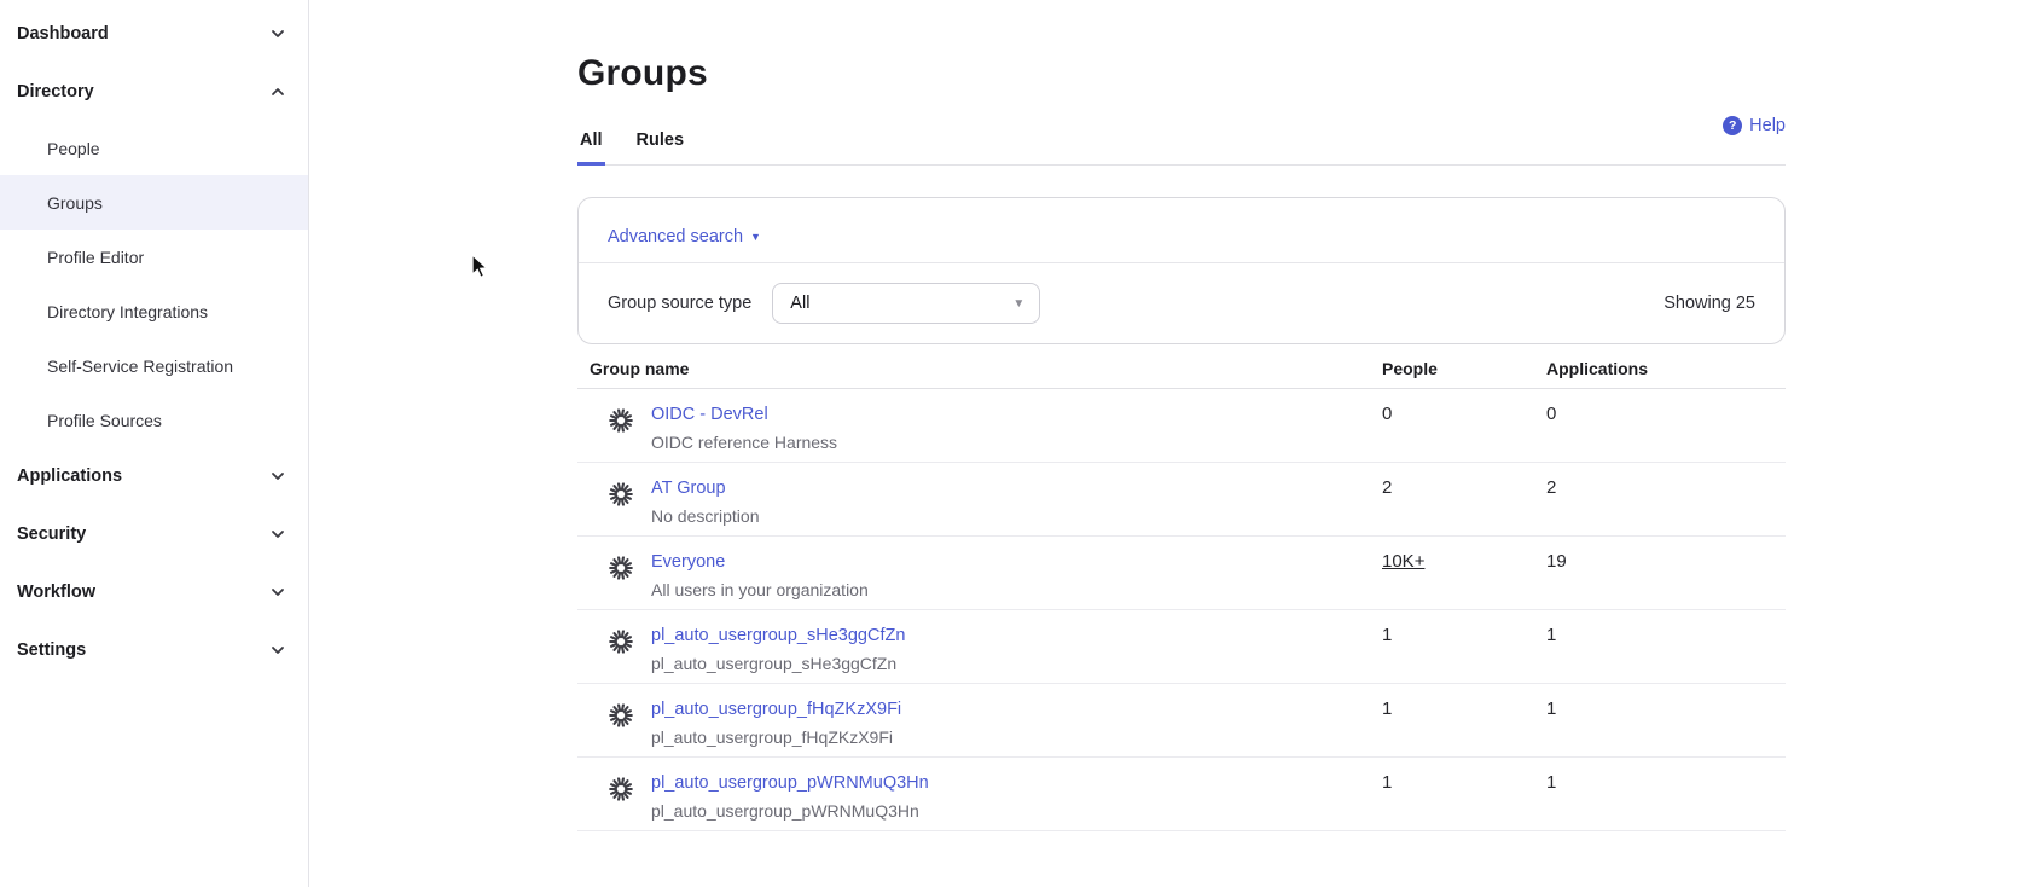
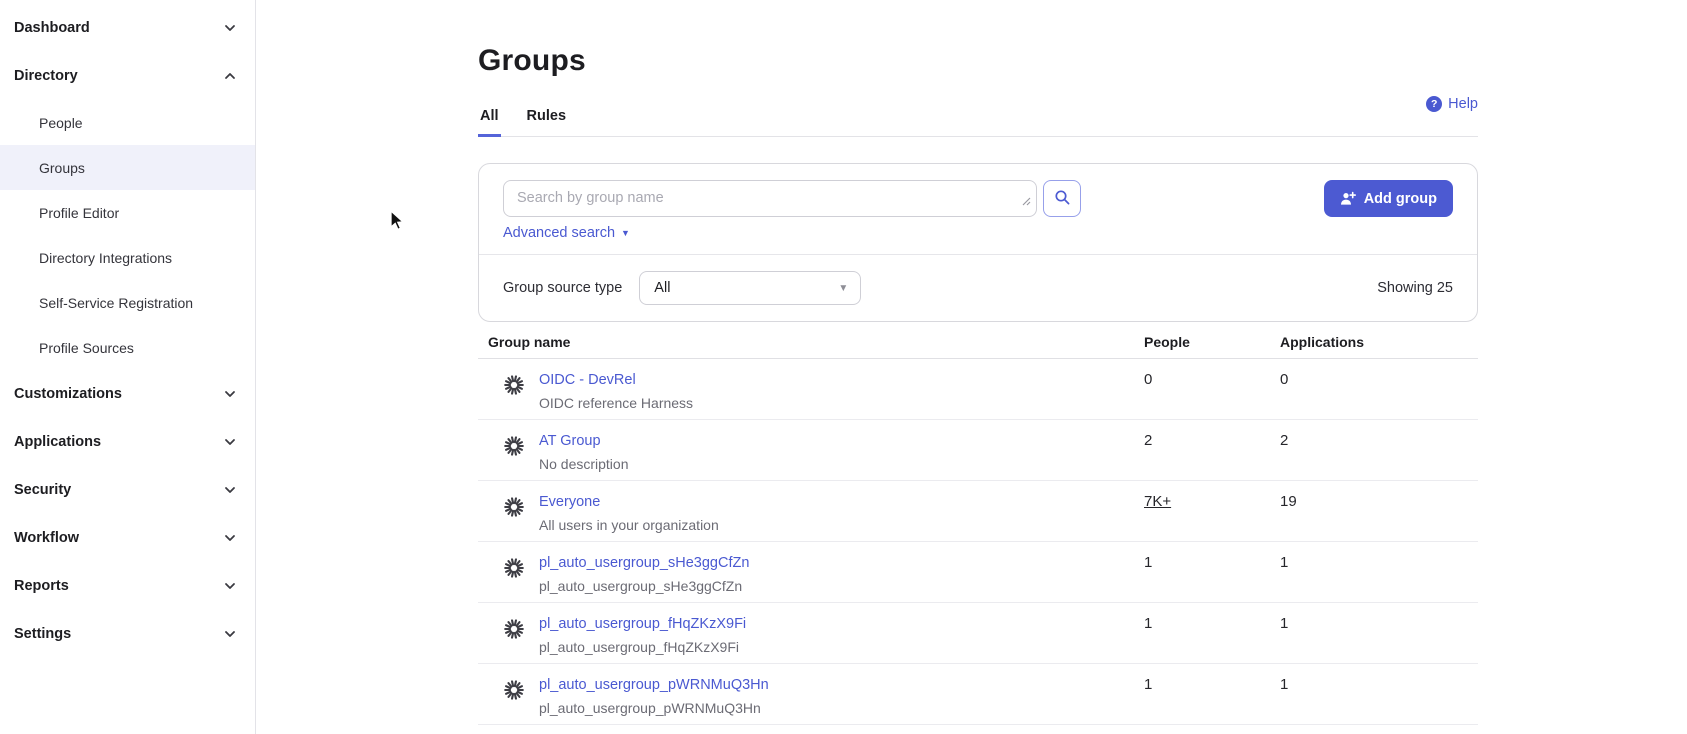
  Dashboard
  Directory
  People
  Groups
  Profile Editor
  Directory Integrations
  Self-Service Registration
  Profile Sources
+ Customizations
  Applications
  Security
  Workflow
+ Reports
  Settings
  ?
  Help
  Groups
  All
  Rules
+ Search by group name
+ Add group
  Advanced search
  ▼
  Group source type
  All
  ▼
  Showing 25
  Group name
  People
  Applications
  OIDC - DevRel
  OIDC reference Harness
  0
  0
  AT Group
  No description
  2
  2
  Everyone
  All users in your organization
- 10K+
+ 7K+
  19
  pl_auto_usergroup_sHe3ggCfZn
  pl_auto_usergroup_sHe3ggCfZn
  1
  1
  pl_auto_usergroup_fHqZKzX9Fi
  pl_auto_usergroup_fHqZKzX9Fi
  1
  1
  pl_auto_usergroup_pWRNMuQ3Hn
  pl_auto_usergroup_pWRNMuQ3Hn
  1
  1
